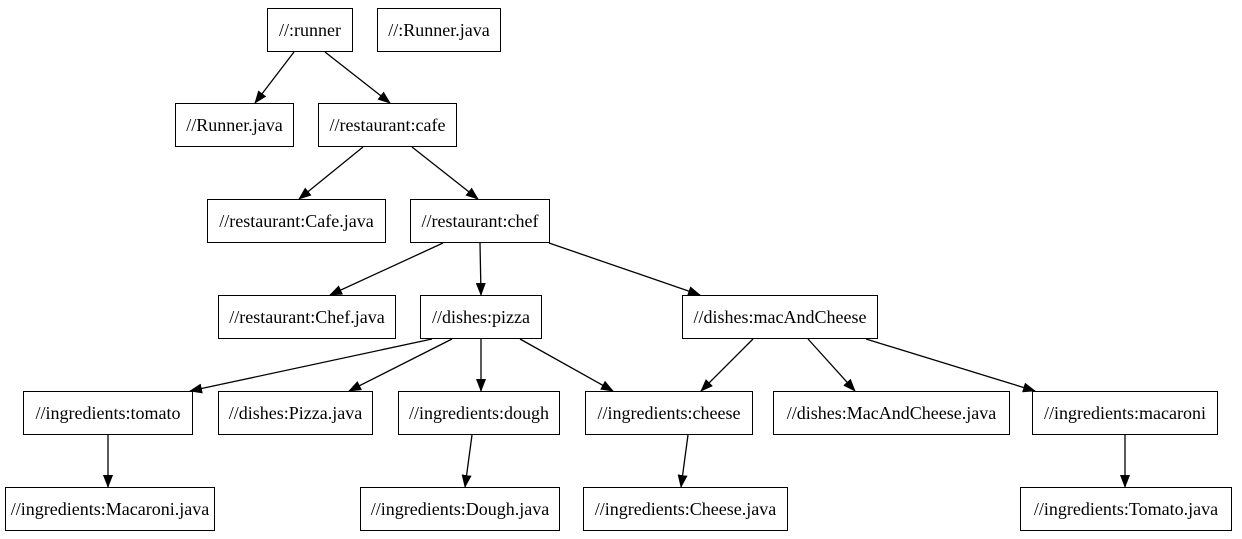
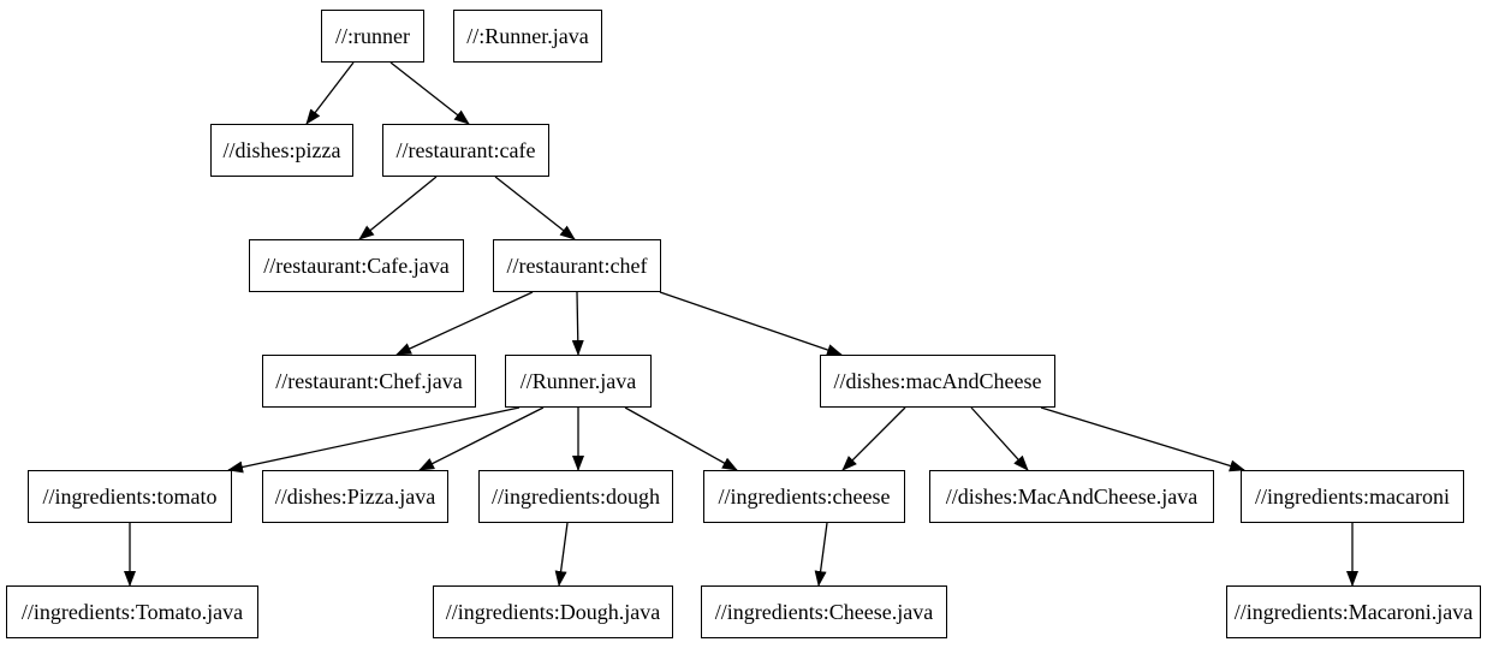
  //:runner
  //:Runner.java
- //Runner.java
+ //dishes:pizza
  //restaurant:cafe
  //restaurant:Cafe.java
  //restaurant:chef
  //restaurant:Chef.java
- //dishes:pizza
+ //Runner.java
  //dishes:macAndCheese
  //ingredients:tomato
  //dishes:Pizza.java
  //ingredients:dough
  //ingredients:cheese
  //dishes:MacAndCheese.java
  //ingredients:macaroni
- //ingredients:Macaroni.java
+ //ingredients:Tomato.java
  //ingredients:Dough.java
  //ingredients:Cheese.java
- //ingredients:Tomato.java
+ //ingredients:Macaroni.java
